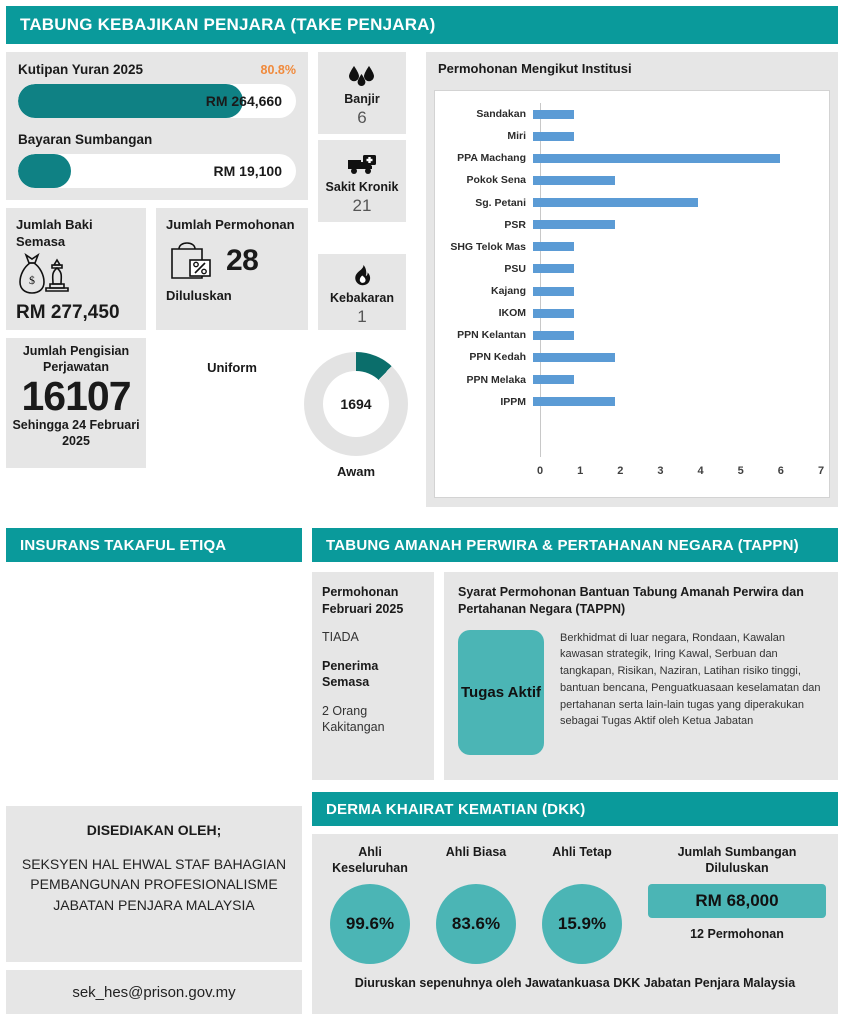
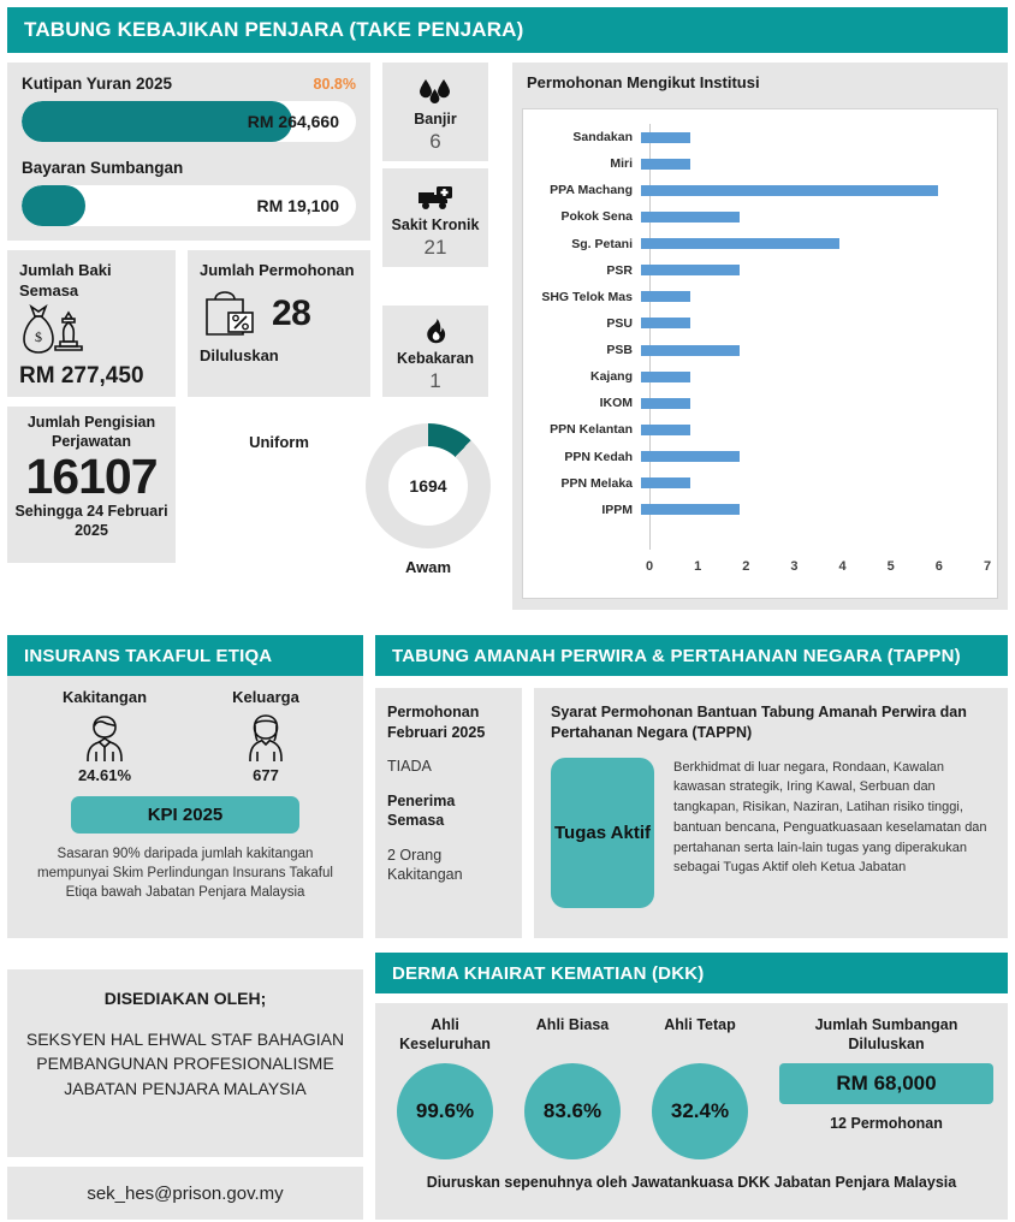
  TABUNG KEBAJIKAN PENJARA (TAKE PENJARA)
  Kutipan Yuran 2025
  80.8%
  RM 264,660
  Bayaran Sumbangan
  RM 19,100
  Banjir
  6
  Sakit Kronik
  21
  Kebakaran
  1
  Jumlah Baki Semasa
  $
  RM 277,450
  Jumlah Permohonan
  28
  Diluluskan
  Jumlah Pengisian Perjawatan
  16107
  Sehingga 24 Februari 2025
  Uniform
  1694
  Awam
  Permohonan Mengikut Institusi
  Sandakan
  Miri
  PPA Machang
  Pokok Sena
  Sg. Petani
  PSR
  SHG Telok Mas
  PSU
+ PSB
  Kajang
  IKOM
  PPN Kelantan
  PPN Kedah
  PPN Melaka
  IPPM
  0
  1
  2
  3
  4
  5
  6
  7
  INSURANS TAKAFUL ETIQA
+ Kakitangan
+ 24.61%
+ Keluarga
+ 677
+ KPI 2025
+ Sasaran 90% daripada jumlah kakitangan mempunyai Skim Perlindungan Insurans Takaful Etiqa bawah Jabatan Penjara Malaysia
  DISEDIAKAN OLEH;
  SEKSYEN HAL EHWAL STAF BAHAGIAN PEMBANGUNAN PROFESIONALISME JABATAN PENJARA MALAYSIA
  sek_hes@prison.gov.my
  TABUNG AMANAH PERWIRA & PERTAHANAN NEGARA (TAPPN)
  Permohonan Februari 2025
  TIADA
  Penerima Semasa
  2 Orang Kakitangan
  Syarat Permohonan Bantuan Tabung Amanah Perwira dan Pertahanan Negara (TAPPN)
  Tugas Aktif
  Berkhidmat di luar negara, Rondaan, Kawalan kawasan strategik, Iring Kawal, Serbuan dan tangkapan, Risikan, Naziran, Latihan risiko tinggi, bantuan bencana, Penguatkuasaan keselamatan dan pertahanan serta lain-lain tugas yang diperakukan sebagai Tugas Aktif oleh Ketua Jabatan
  DERMA KHAIRAT KEMATIAN (DKK)
  Ahli Keseluruhan
  99.6%
  Ahli Biasa
  83.6%
  Ahli Tetap
- 15.9%
+ 32.4%
  Jumlah Sumbangan Diluluskan
  RM 68,000
  12 Permohonan
  Diuruskan sepenuhnya oleh Jawatankuasa DKK Jabatan Penjara Malaysia
